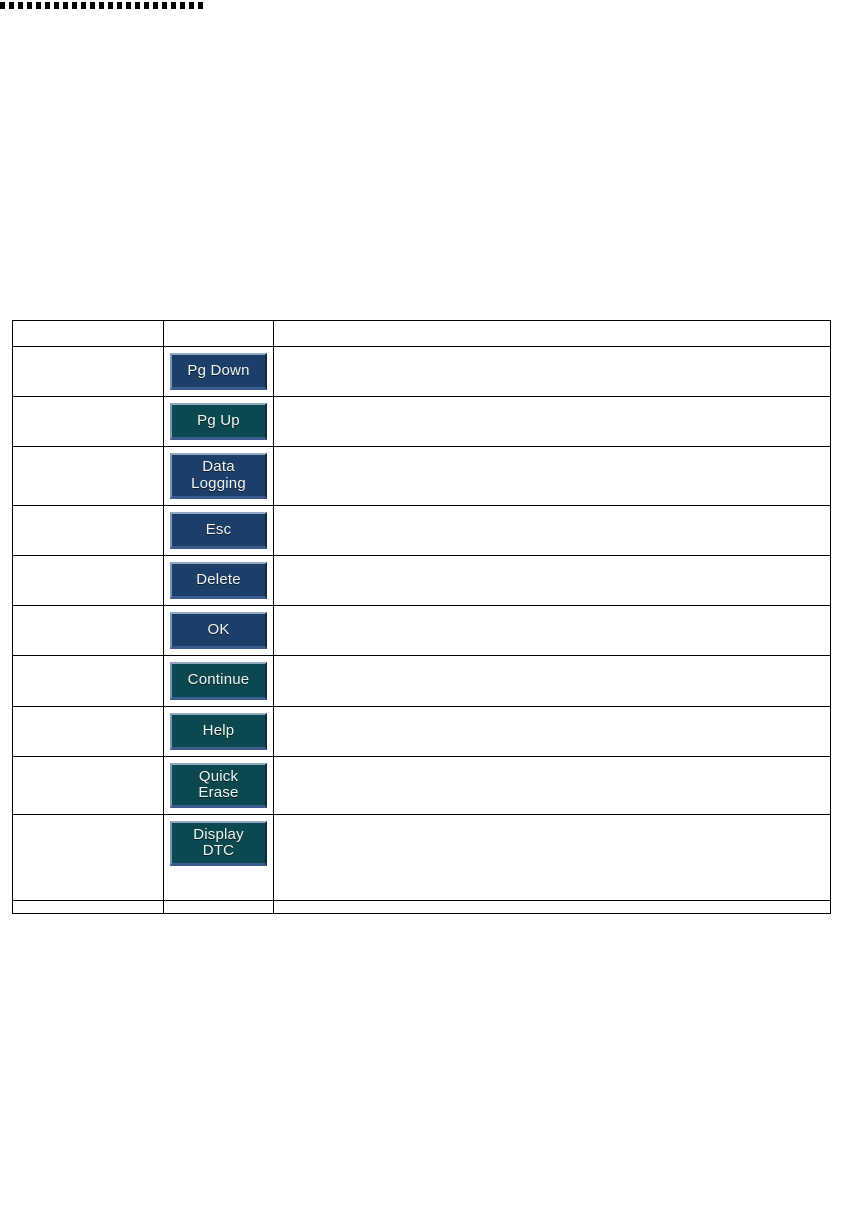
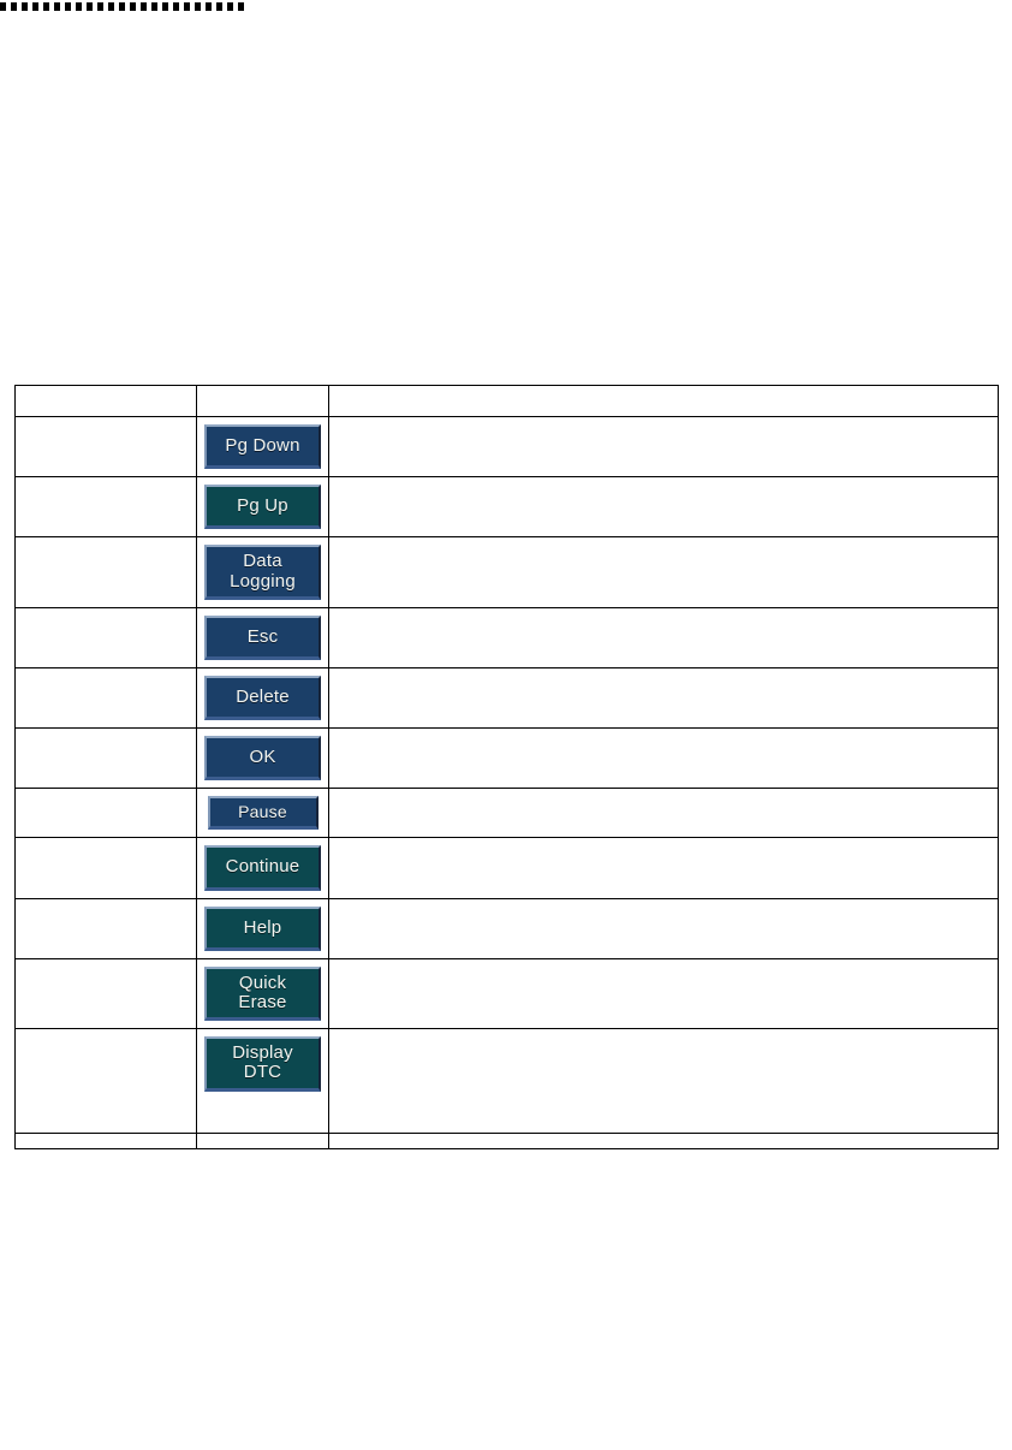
  	Pg Down
  	Pg Up
  	Data Logging
  	Esc
  	Delete
  	OK
+ 	Pause
  	Continue
  	Help
  	Quick Erase
  	Display DTC
